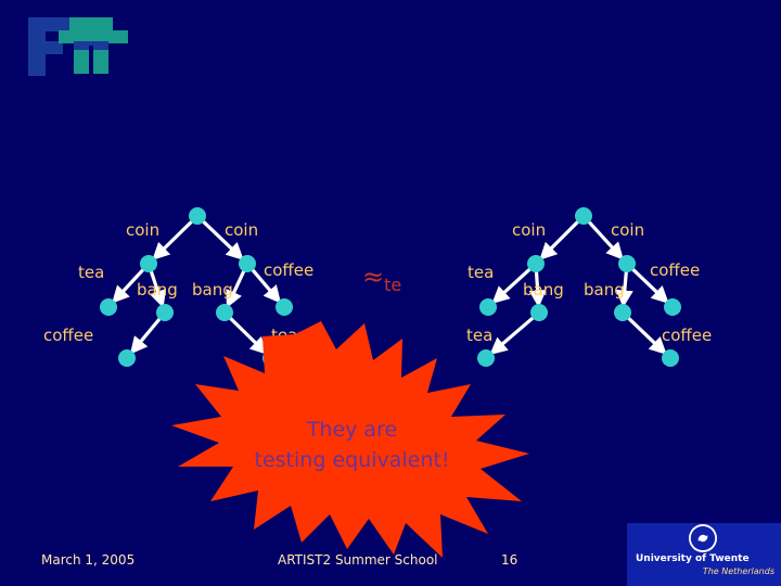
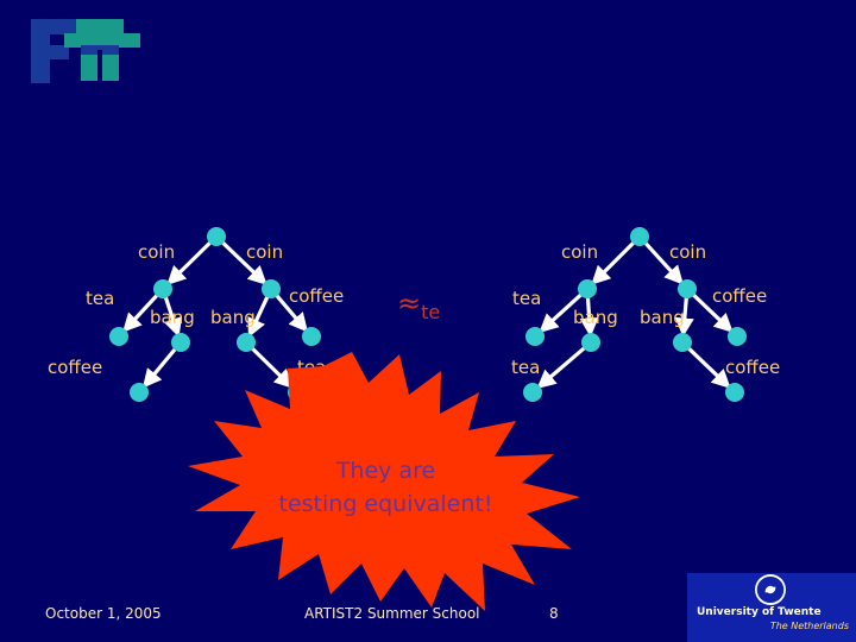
  coin
  coin
  tea
  bang
  bang
  coffee
  coffee
  coin
  coin
  tea
  bang
  bang
  coffee
  tea
  coffee
  ≈te
  They are
  testing equivalent!
- March 1, 2005
+ October 1, 2005
  ARTIST2 Summer School
- 16
+ 8
  University of Twente
  The Netherlands
